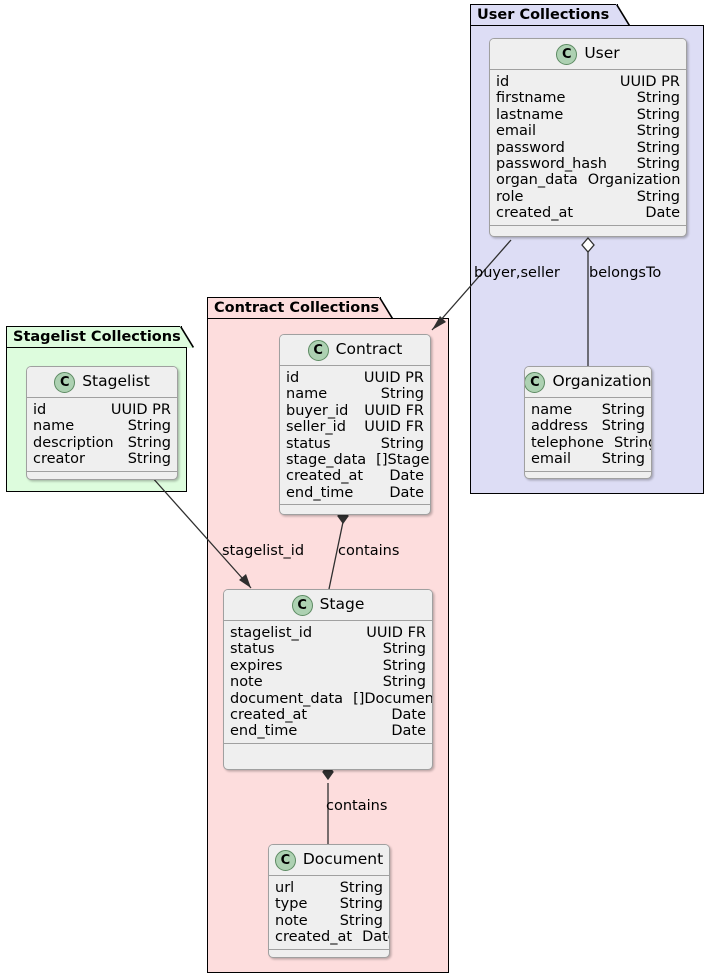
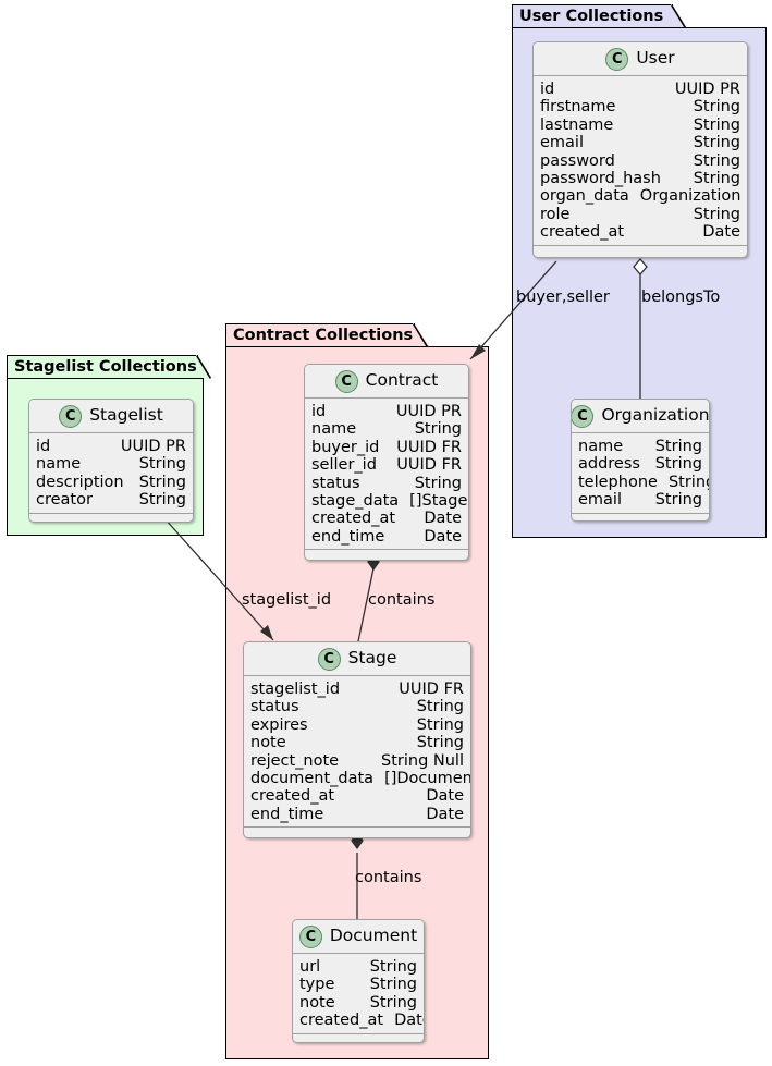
  User Collections
  Contract Collections
  Stagelist Collections
  buyer,seller
  belongsTo
  contains
  contains
  stagelist_id
  C
  User
  id
  UUID PR
  firstname
  String
  lastname
  String
  email
  String
  password
  String
  password_hash
  String
  organ_data
  Organization
  role
  String
  created_at
  Date
  C
  Organization
  name
  String
  address
  String
  telephone
  Strin
  email
  String
  C
  Contract
  id
  UUID PR
  name
  String
  buyer_id
  UUID FR
  seller_id
  UUID FR
  status
  String
  stage_data
  []Stage
  created_at
  Date
  end_time
  Date
  C
  Stage
  stagelist_id
  UUID FR
  status
  String
  expires
  String
  note
  String
+ reject_note
+ String Null
  document_data
  []Documen
  created_at
  Date
  end_time
  Date
  C
  Document
  url
  String
  type
  String
  note
  String
  created_at
  Dat
  C
  Stagelist
  id
  UUID PR
  name
  String
  description
  String
  creator
  String
